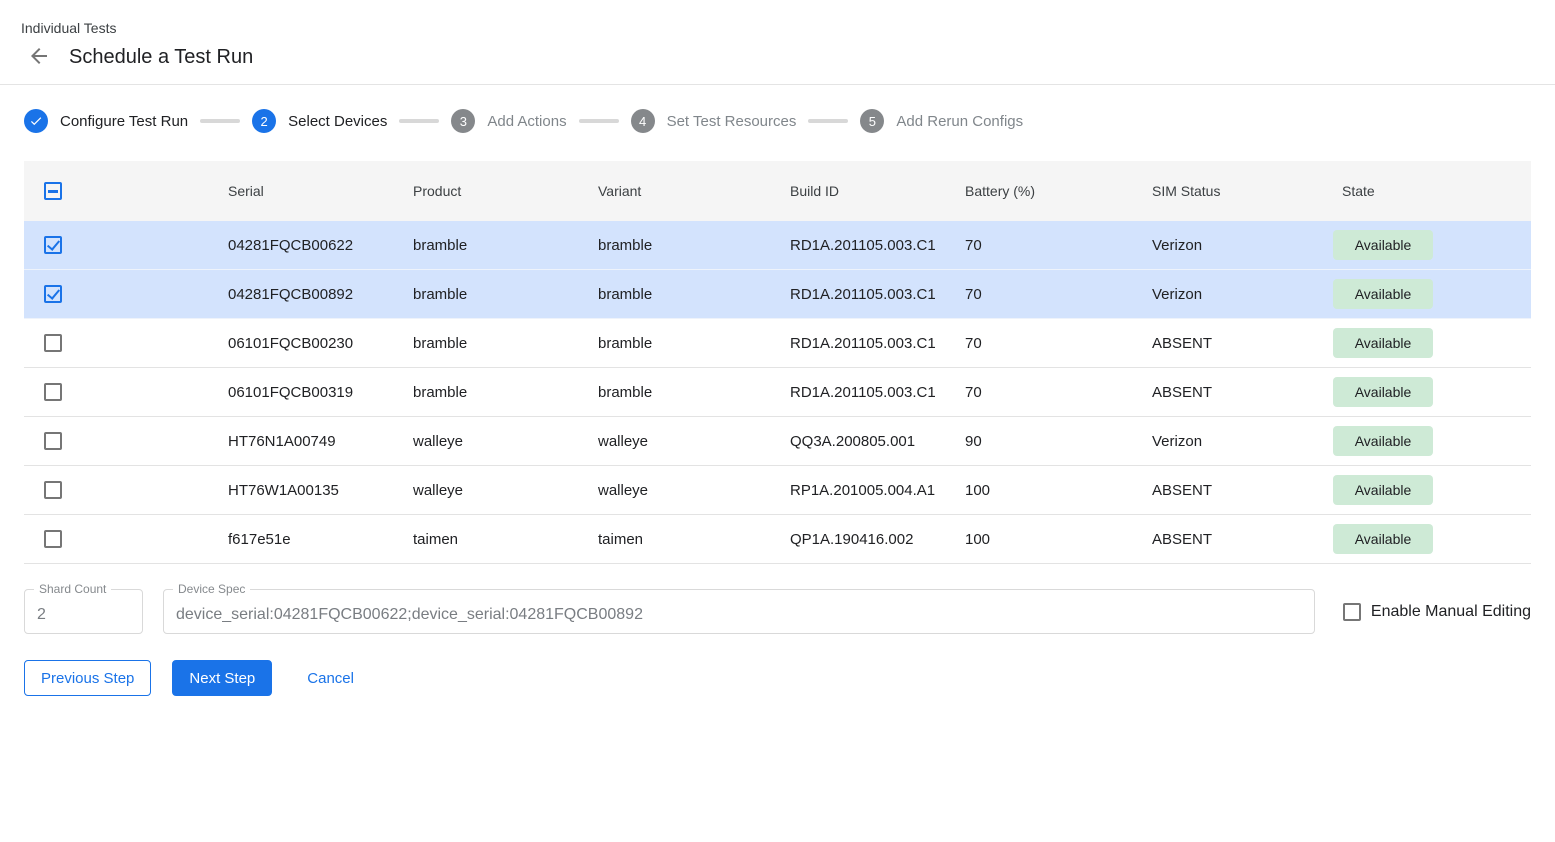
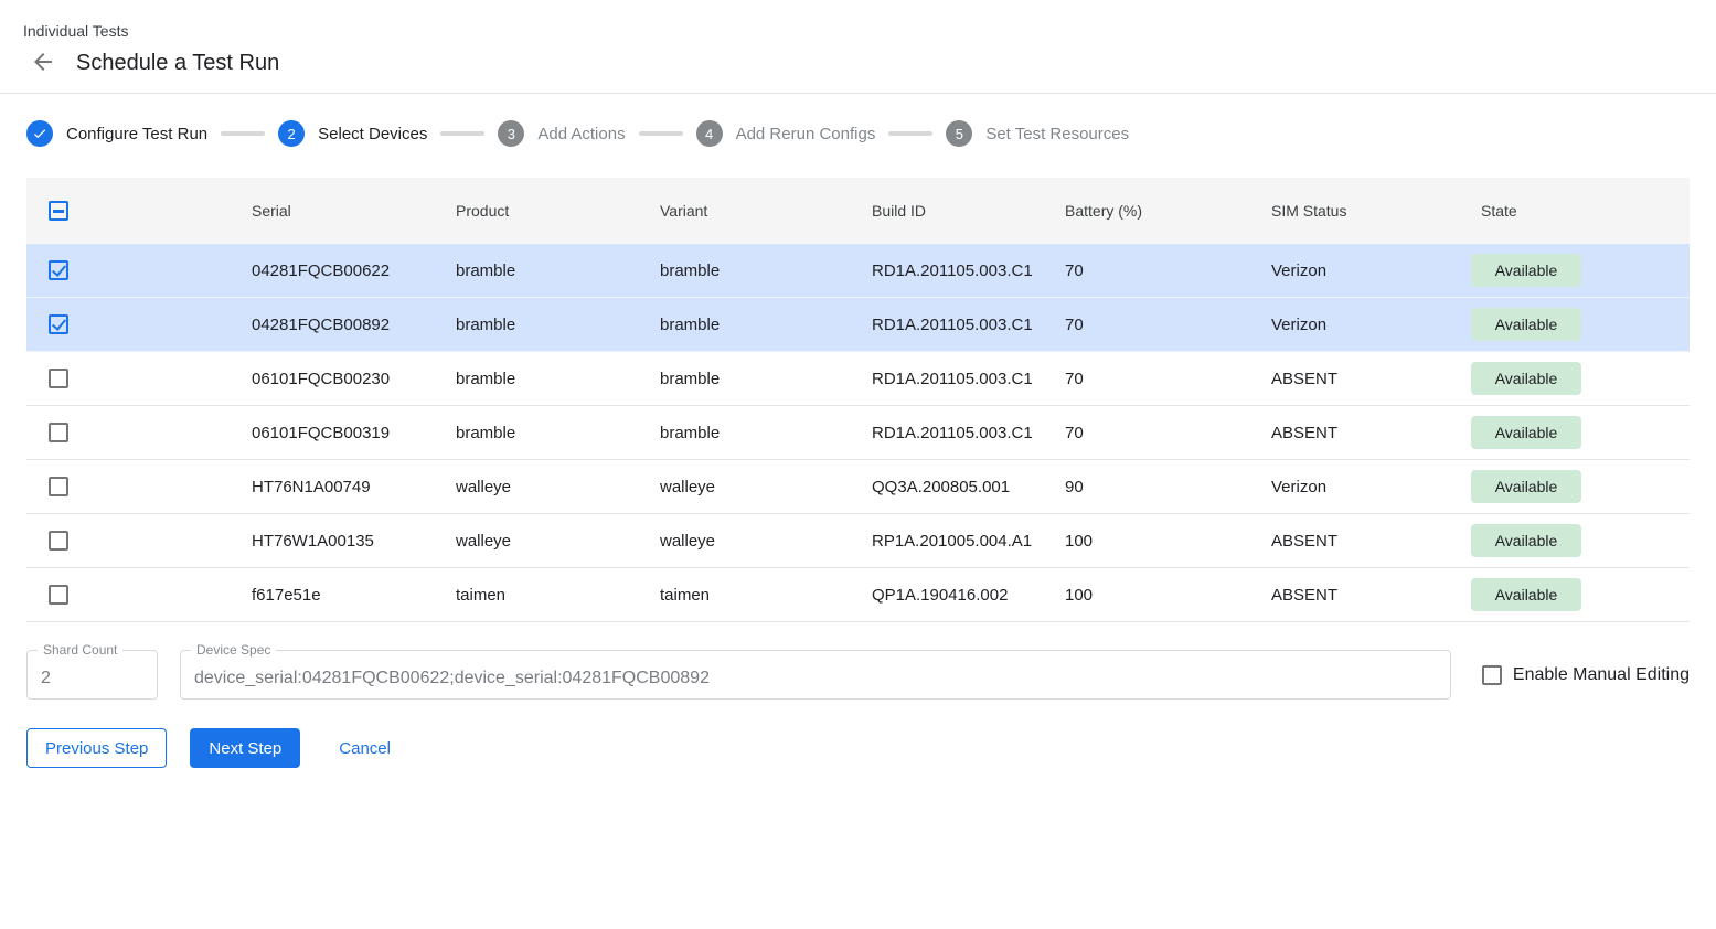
  Individual Tests
  Schedule a Test Run
  Configure Test Run
  2
  Select Devices
  3
  Add Actions
  4
- Set Test Resources
+ Add Rerun Configs
  5
- Add Rerun Configs
+ Set Test Resources
  Serial
  Product
  Variant
  Build ID
  Battery (%)
  SIM Status
  State
  04281FQCB00622
  bramble
  bramble
  RD1A.201105.003.C1
  70
  Verizon
  Available
  04281FQCB00892
  bramble
  bramble
  RD1A.201105.003.C1
  70
  Verizon
  Available
  06101FQCB00230
  bramble
  bramble
  RD1A.201105.003.C1
  70
  ABSENT
  Available
  06101FQCB00319
  bramble
  bramble
  RD1A.201105.003.C1
  70
  ABSENT
  Available
  HT76N1A00749
  walleye
  walleye
  QQ3A.200805.001
  90
  Verizon
  Available
  HT76W1A00135
  walleye
  walleye
  RP1A.201005.004.A1
  100
  ABSENT
  Available
  f617e51e
  taimen
  taimen
  QP1A.190416.002
  100
  ABSENT
  Available
  Shard Count
  2
  Device Spec
  device_serial:04281FQCB00622;device_serial:04281FQCB00892
  Enable Manual Editing
  Previous Step
  Next Step
  Cancel
